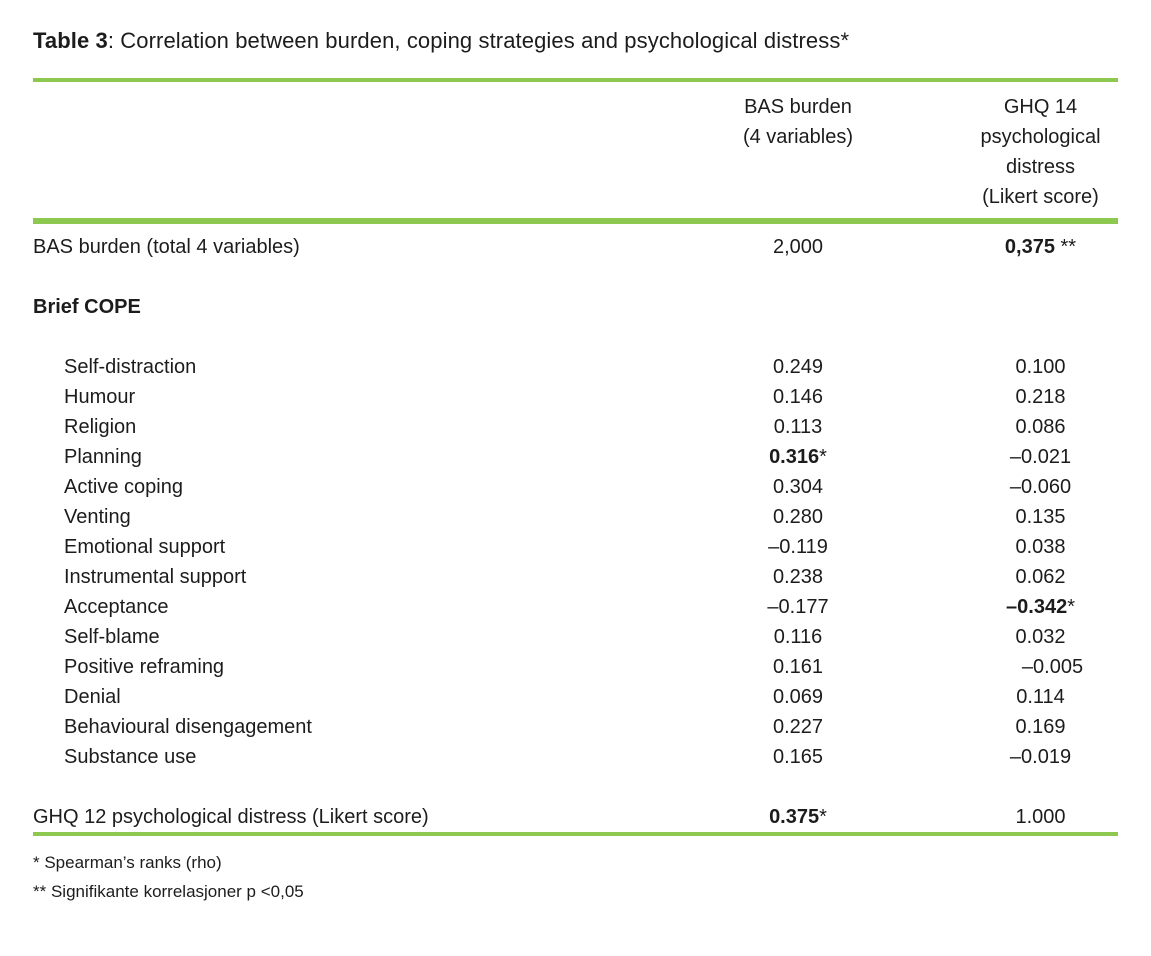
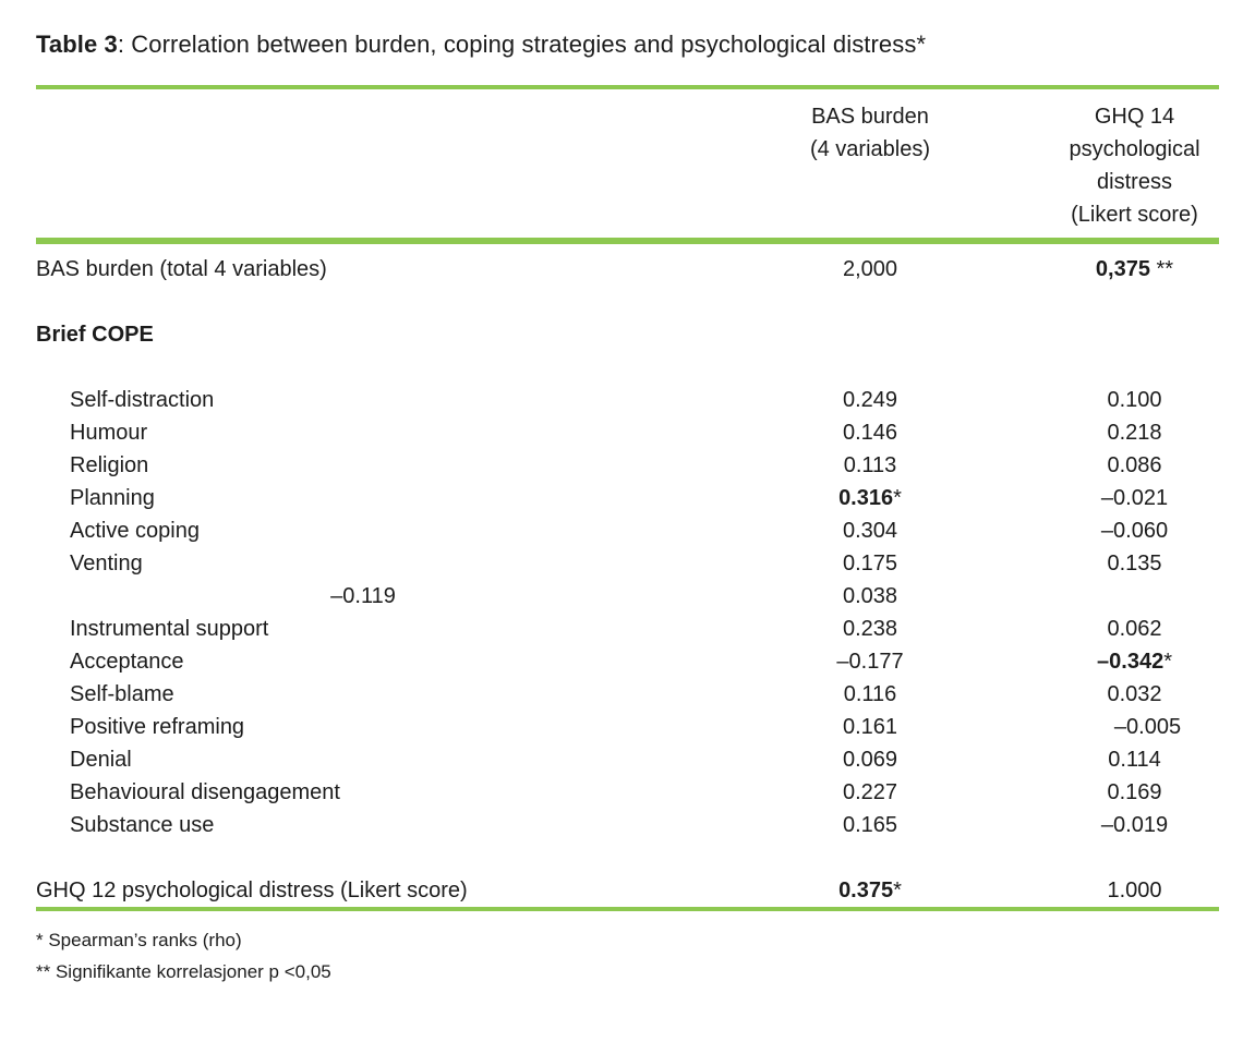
  Table 3: Correlation between burden, coping strategies and psychological distress*
  BAS burden
  (4 variables)
  GHQ 14
  psychological
  distress
  (Likert score)
  BAS burden (total 4 variables)
  2,000
  0,375 **
  Brief COPE
  Self-distraction
  0.249
  0.100
  Humour
  0.146
  0.218
  Religion
  0.113
  0.086
  Planning
  0.316*
  –0.021
  Active coping
  0.304
  –0.060
  Venting
- 0.280
+ 0.175
  0.135
- Emotional support
  –0.119
  0.038
  Instrumental support
  0.238
  0.062
  Acceptance
  –0.177
  –0.342*
  Self-blame
  0.116
  0.032
  Positive reframing
  0.161
  –0.005
  Denial
  0.069
  0.114
  Behavioural disengagement
  0.227
  0.169
  Substance use
  0.165
  –0.019
  GHQ 12 psychological distress (Likert score)
  0.375*
  1.000
  * Spearman’s ranks (rho)
  ** Signifikante korrelasjoner p <0,05
